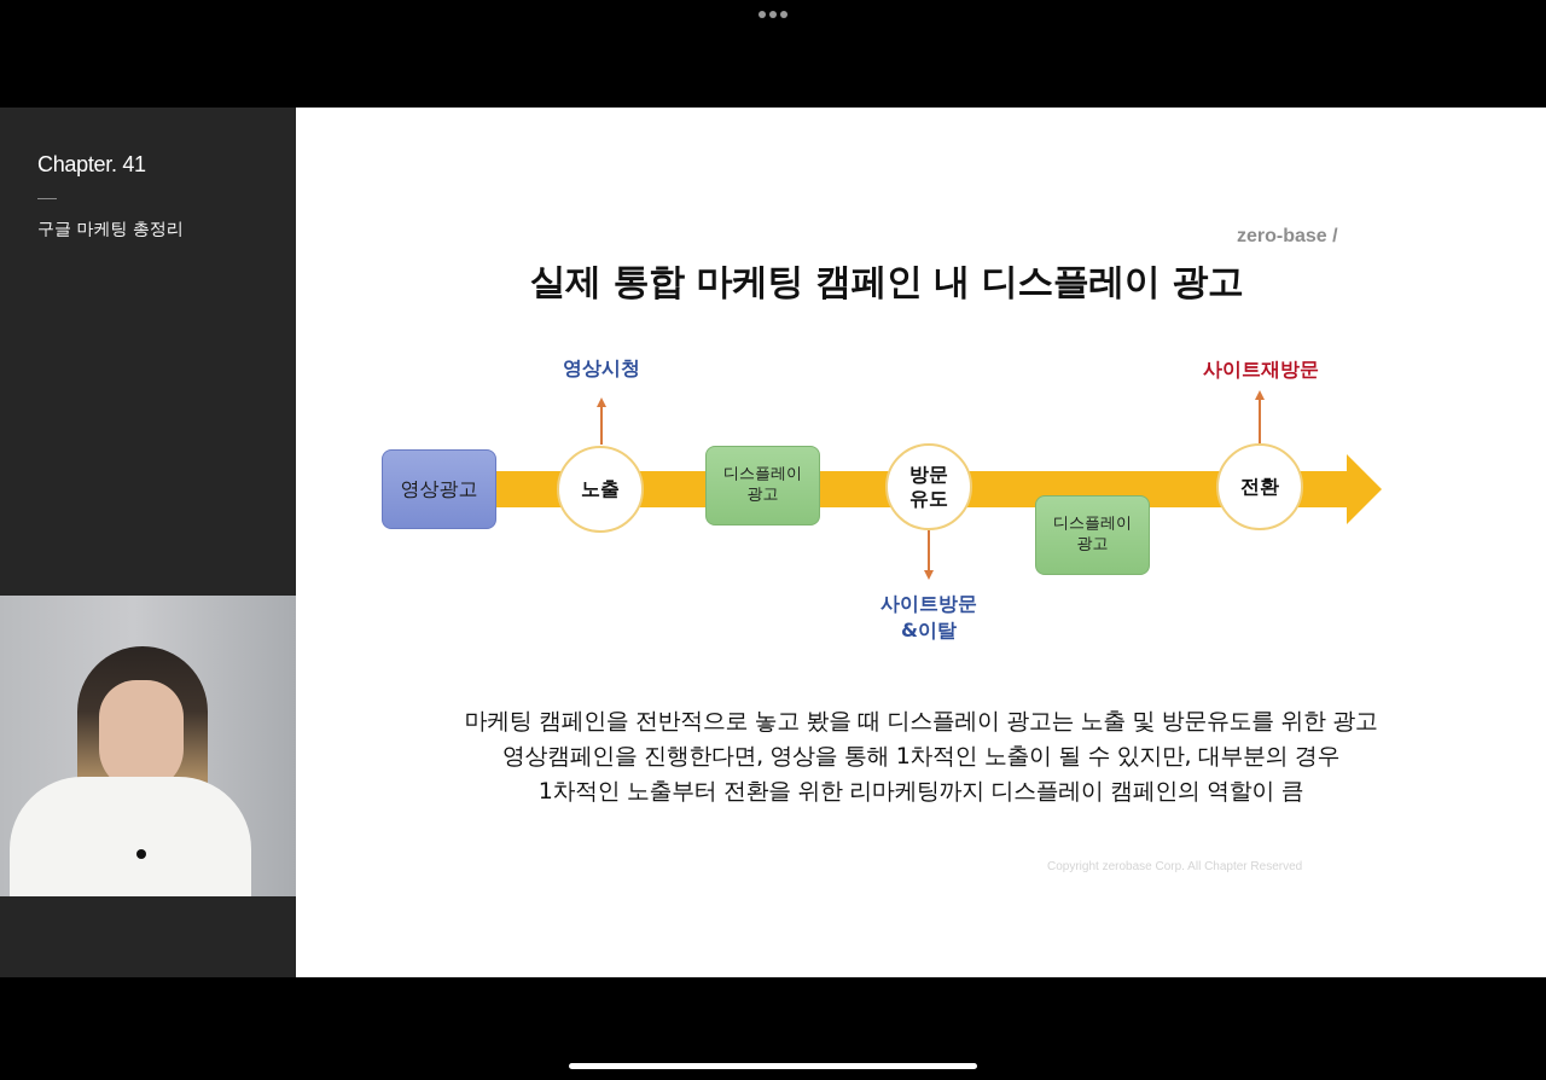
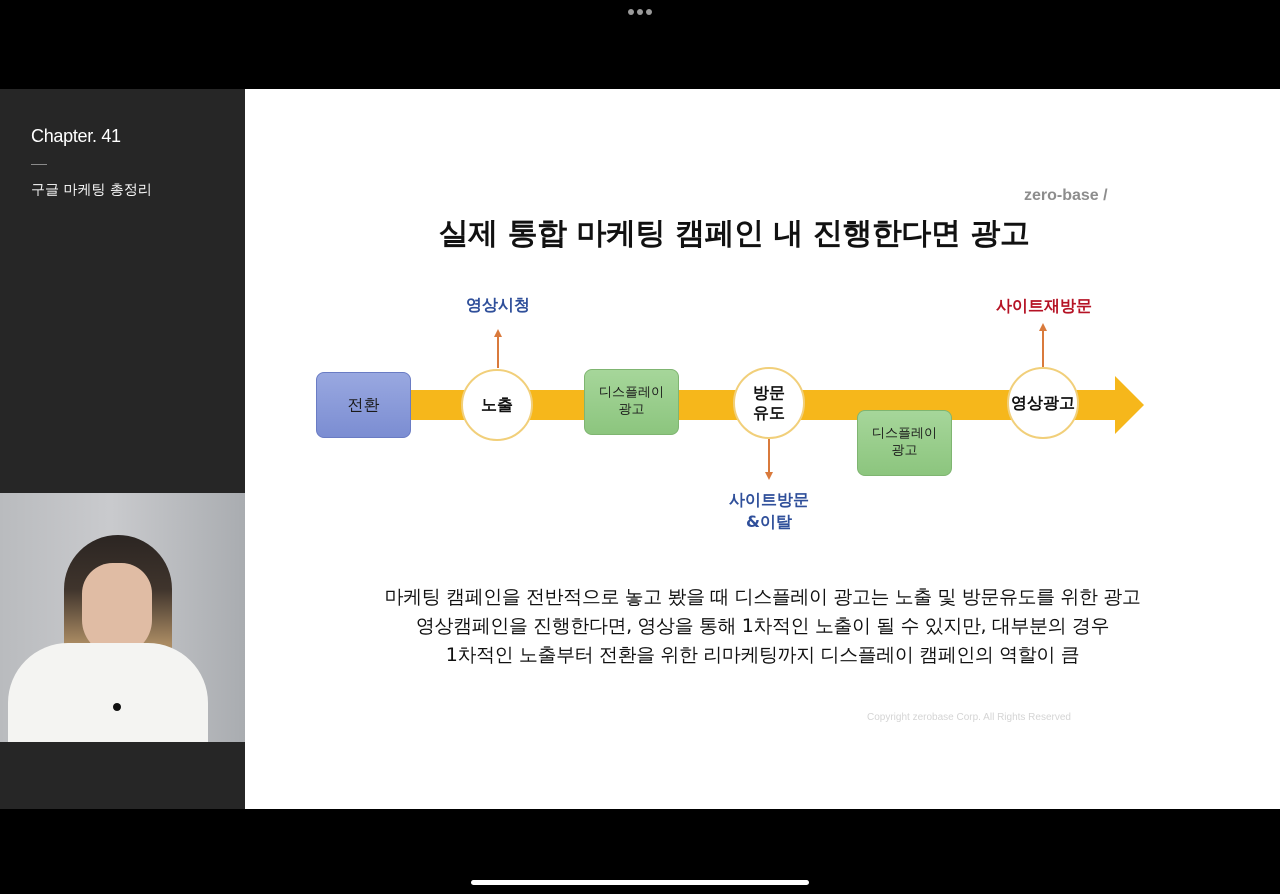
  Chapter. 41
  구글 마케팅 총정리
  zero-base /
- 실제 통합 마케팅 캠페인 내 디스플레이 광고
+ 실제 통합 마케팅 캠페인 내 진행한다면 광고
  영상시청
- 영상광고
+ 전환
  노출
  디스플레이
  광고
  방문
  유도
  사이트방문
  &이탈
  디스플레이
  광고
- 전환
+ 영상광고
  사이트재방문
  마케팅 캠페인을 전반적으로 놓고 봤을 때 디스플레이 광고는 노출 및 방문유도를 위한 광고
  영상캠페인을 진행한다면, 영상을 통해 1차적인 노출이 될 수 있지만, 대부분의 경우
  1차적인 노출부터 전환을 위한 리마케팅까지 디스플레이 캠페인의 역할이 큼
- Copyright zerobase Corp. All Chapter Reserved
+ Copyright zerobase Corp. All Rights Reserved
